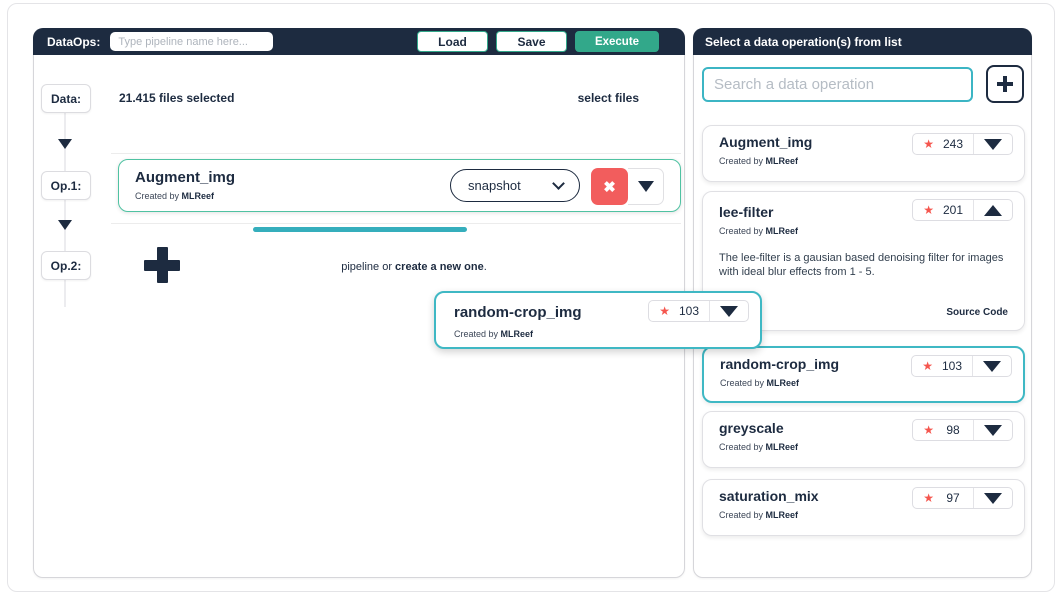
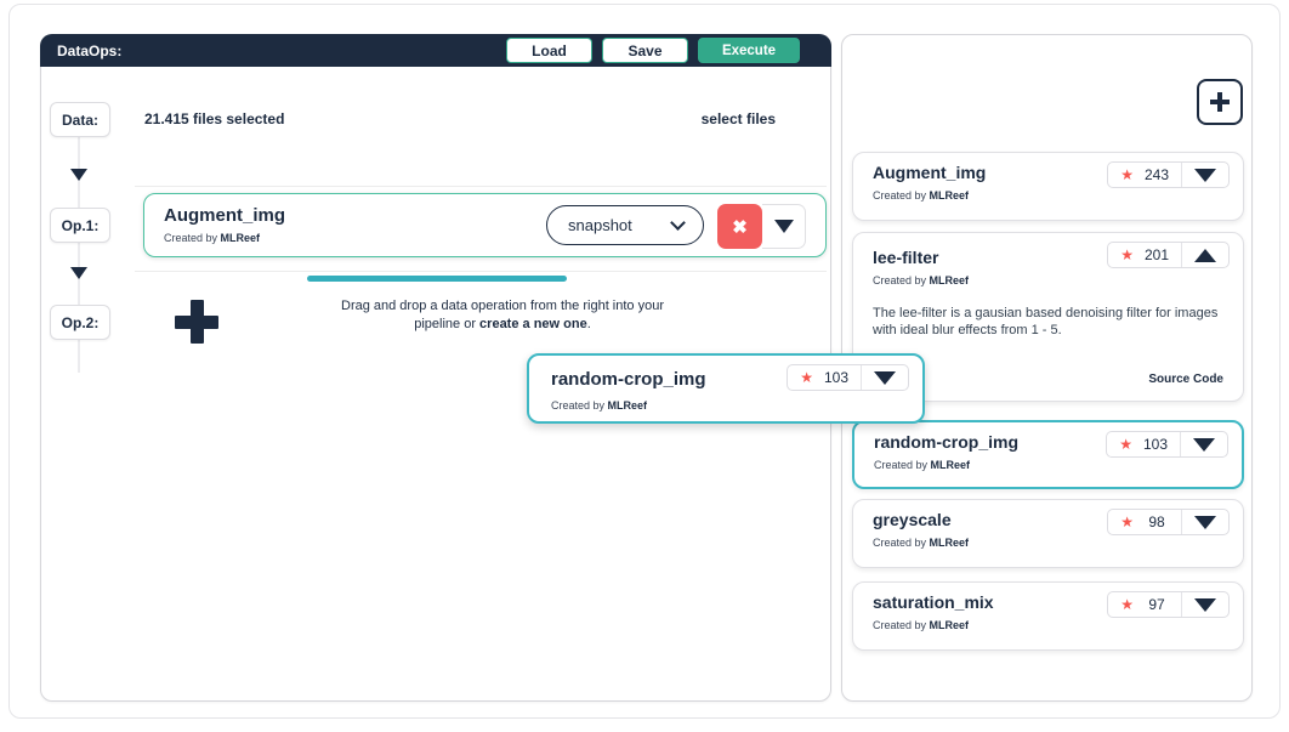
  DataOps:
- Type pipeline name here...
  Load
  Save
  Execute
  Data:
  21.415 files selected
  select files
  Op.1:
  Augment_img
  Created by MLReef
  snapshot
  ✖
  Op.2:
+ Drag and drop a data operation from the right into your
  pipeline or create a new one.
- Select a data operation(s) from list
- Search a data operation
  Augment_img
  Created by MLReef
  ★
  243
  lee-filter
  Created by MLReef
  ★
  201
  The lee-filter is a gausian based denoising filter for images with ideal blur effects from 1 - 5.
  Source Code
  random-crop_img
  Created by MLReef
  ★
  103
  greyscale
  Created by MLReef
  ★
  98
  saturation_mix
  Created by MLReef
  ★
  97
  random-crop_img
  Created by MLReef
  ★
  103
